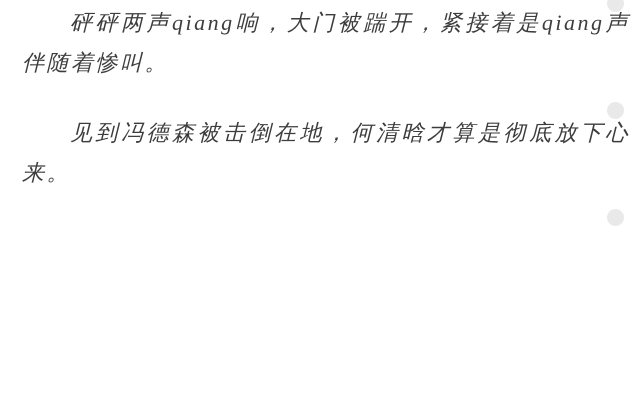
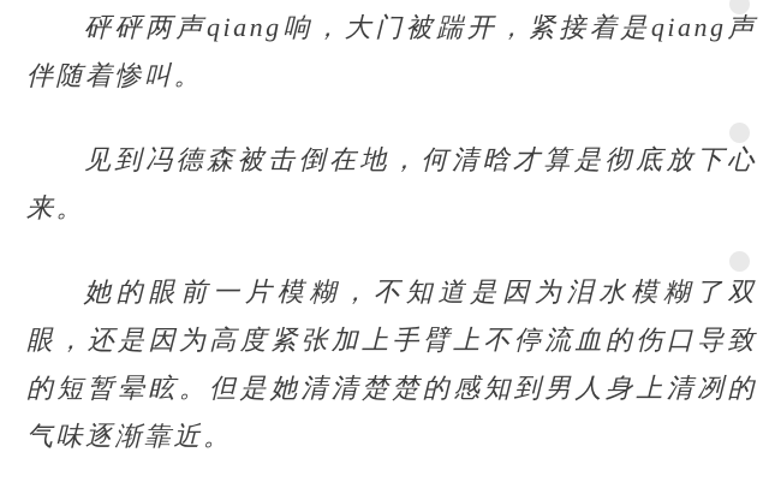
  砰砰两声qiang响，大门被踹开，紧接着是qiang声伴随着惨叫。
  见到冯德森被击倒在地，何清晗才算是彻底放下心来。
+ 她的眼前一片模糊，不知道是因为泪水模糊了双眼，还是因为高度紧张加上手臂上不停流血的伤口导致的短暂晕眩。但是她清清楚楚的感知到男人身上清冽的气味逐渐靠近。
